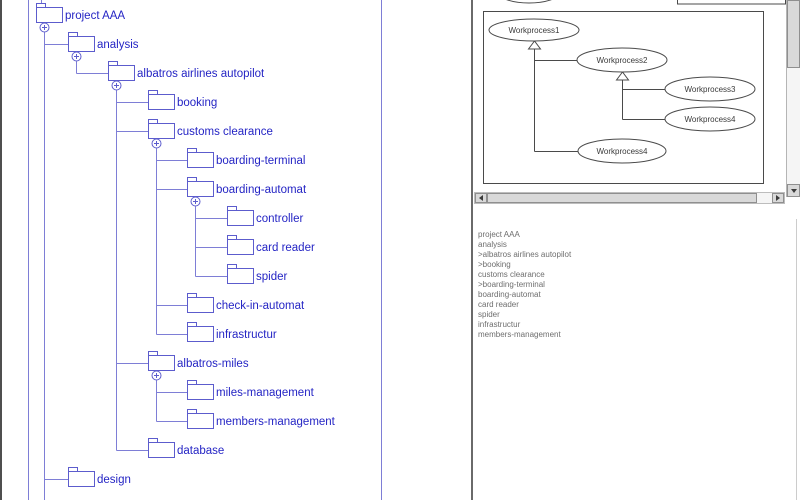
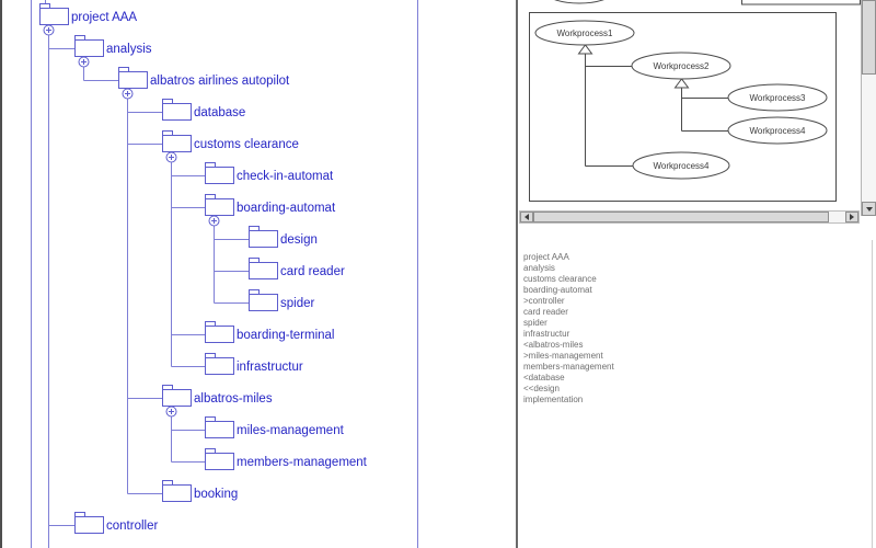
  project AAA
  analysis
  albatros airlines autopilot
- booking
+ database
  customs clearance
- boarding-terminal
+ check-in-automat
  boarding-automat
- controller
+ design
  card reader
  spider
- check-in-automat
+ boarding-terminal
  infrastructur
  albatros-miles
  miles-management
  members-management
- database
+ booking
- design
+ controller
  Workprocess1
  Workprocess2
  Workprocess3
  Workprocess4
  Workprocess4
  project AAA
  analysis
- >albatros airlines autopilot
- >booking
  customs clearance
- >boarding-terminal
  boarding-automat
+ >controller
  card reader
  spider
  infrastructur
+ <albatros-miles
+ >miles-management
  members-management
+ <database
+ <<design
+ implementation
